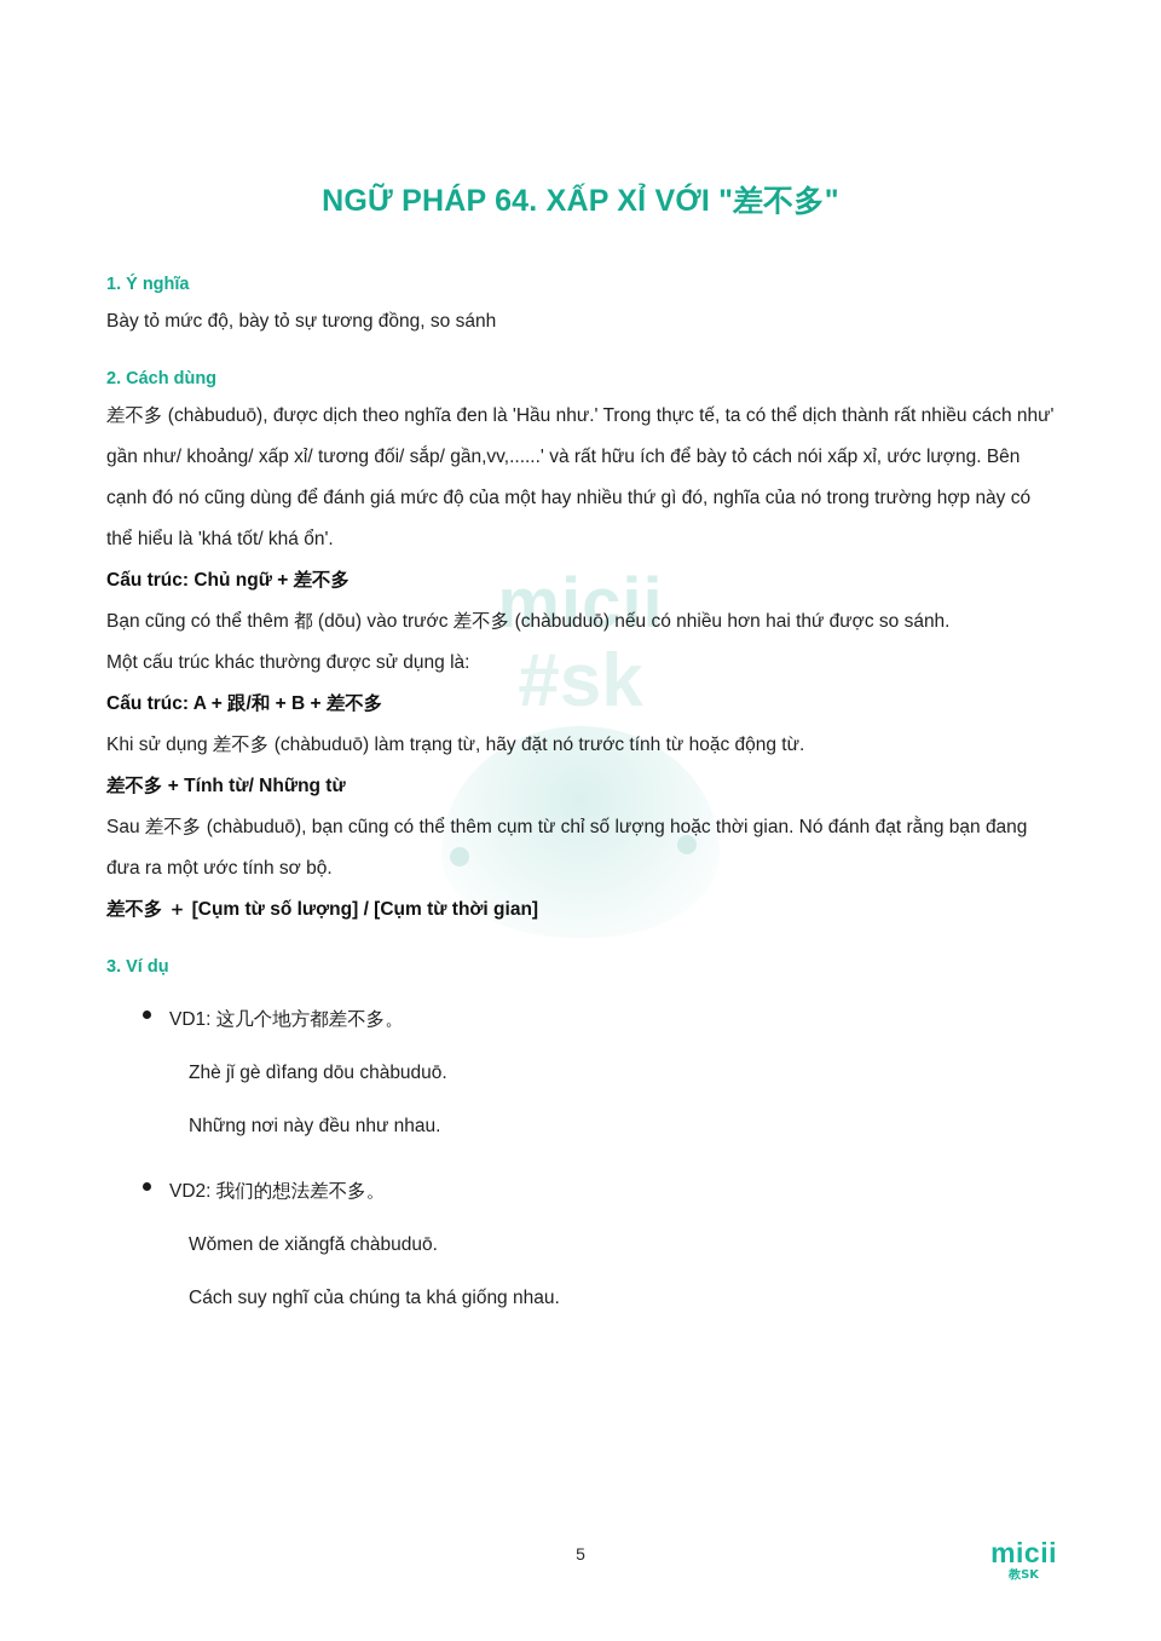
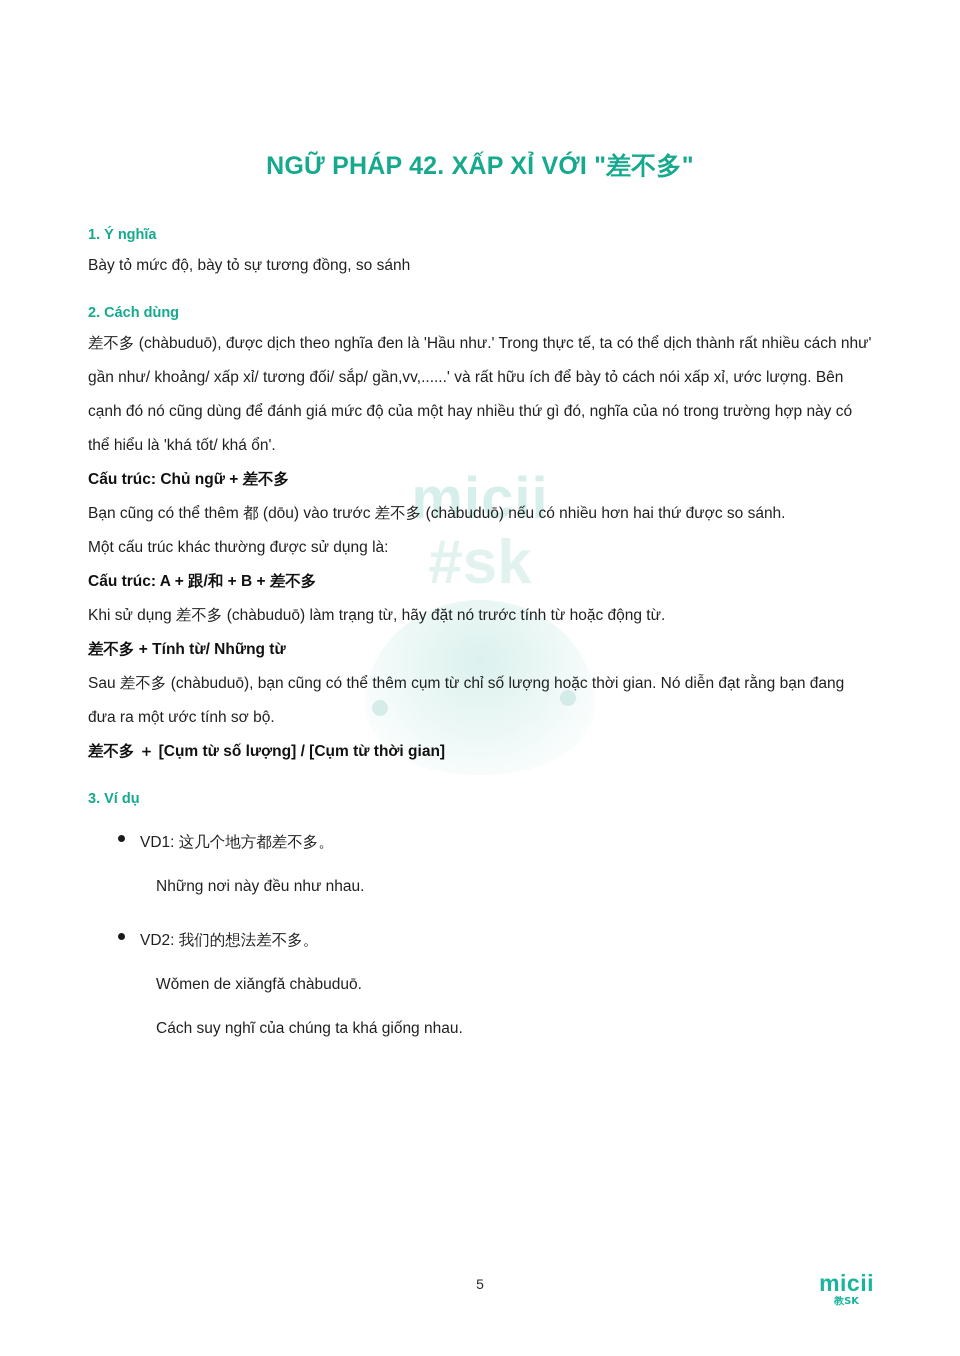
  micii
  #sk
- NGỮ PHÁP 64. XẤP XỈ VỚI "差不多"
+ NGỮ PHÁP 42. XẤP XỈ VỚI "差不多"
  1. Ý nghĩa
  Bày tỏ mức độ, bày tỏ sự tương đồng, so sánh
  2. Cách dùng
  差不多 (chàbuduō), được dịch theo nghĩa đen là 'Hầu như.' Trong thực tế, ta có thể dịch thành rất nhiều cách như' gần như/ khoảng/ xấp xỉ/ tương đối/ sắp/ gần,vv,......' và rất hữu ích để bày tỏ cách nói xấp xỉ, ước lượng. Bên cạnh đó nó cũng dùng để đánh giá mức độ của một hay nhiều thứ gì đó, nghĩa của nó trong trường hợp này có thể hiểu là 'khá tốt/ khá ổn'.
  Cấu trúc: Chủ ngữ + 差不多
  Bạn cũng có thể thêm 都 (dōu) vào trước 差不多 (chàbuduō) nếu có nhiều hơn hai thứ được so sánh.
  Một cấu trúc khác thường được sử dụng là:
  Cấu trúc: A + 跟/和 + B + 差不多
  Khi sử dụng 差不多 (chàbuduō) làm trạng từ, hãy đặt nó trước tính từ hoặc động từ.
  差不多 + Tính từ/ Những từ
- Sau 差不多 (chàbuduō), bạn cũng có thể thêm cụm từ chỉ số lượng hoặc thời gian. Nó đánh đạt rằng bạn đang đưa ra một ước tính sơ bộ.
+ Sau 差不多 (chàbuduō), bạn cũng có thể thêm cụm từ chỉ số lượng hoặc thời gian. Nó diễn đạt rằng bạn đang đưa ra một ước tính sơ bộ.
  差不多 ＋ [Cụm từ số lượng] / [Cụm từ thời gian]
  3. Ví dụ
  VD1: 这几个地方都差不多。
- Zhè jǐ gè dìfang dōu chàbuduō.
  Những nơi này đều như nhau.
  VD2: 我们的想法差不多。
  Wǒmen de xiǎngfǎ chàbuduō.
  Cách suy nghĩ của chúng ta khá giống nhau.
  5
  micii
  教SK
